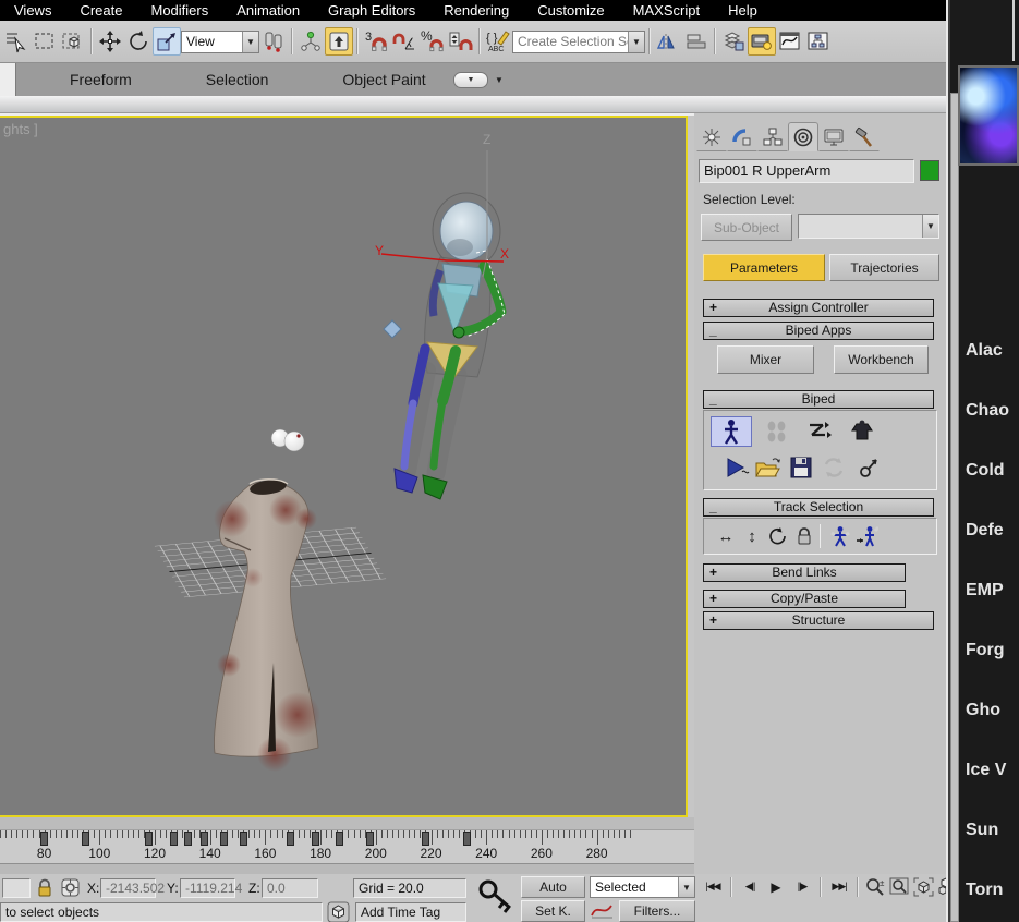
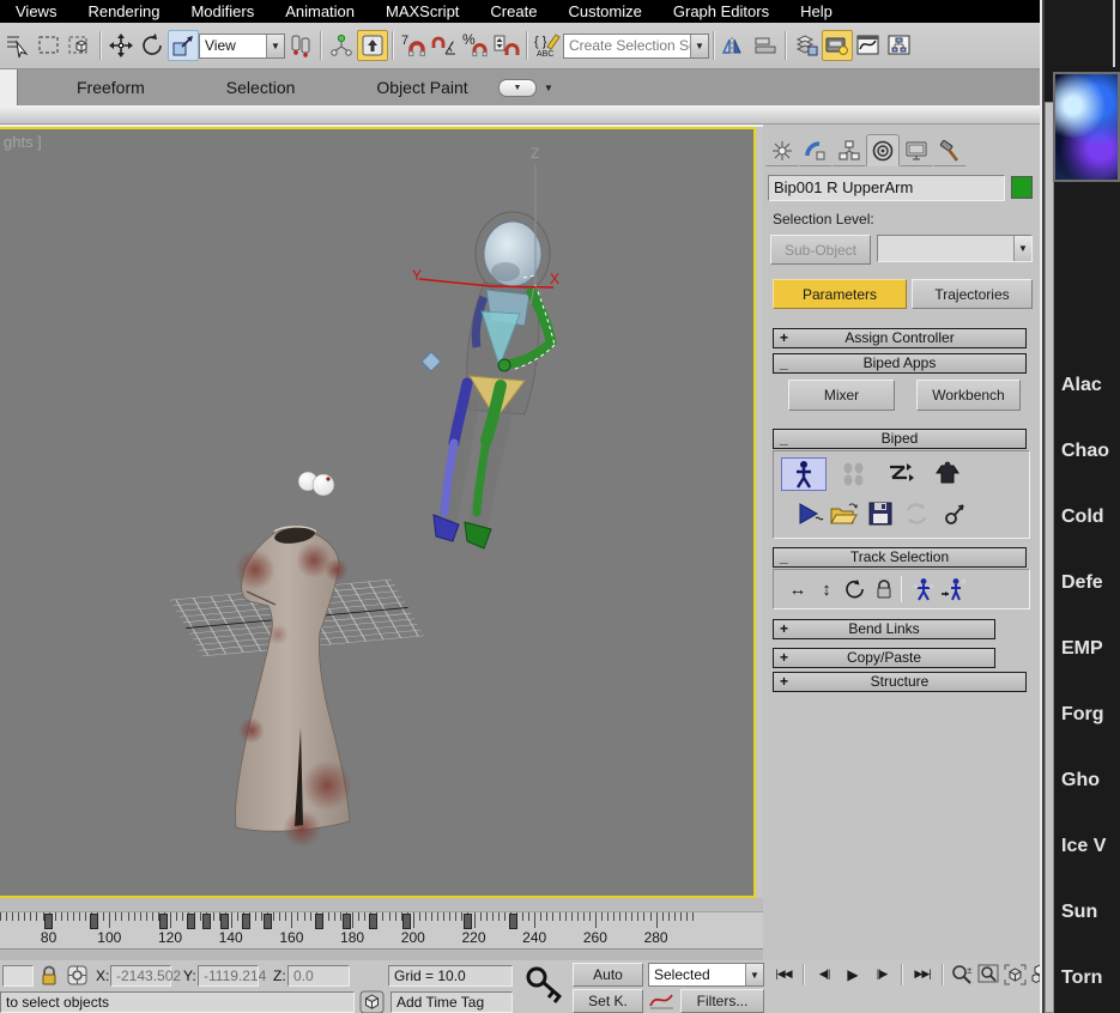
  Views
- Create
+ Rendering
  Modifiers
  Animation
- Graph Editors
+ MAXScript
- Rendering
+ Create
  Customize
- MAXScript
+ Graph Editors
  Help
  View
  ▼
- 3
+ 7
  %
  { }
  Create Selection S
  ▼
  Freeform
  Selection
  Object Paint
  ▼
  ghts ]
  Y
  X
  Z
  Bip001 R UpperArm
  Selection Level:
  Sub-Object
  ▼
  Parameters
  Trajectories
  +
  Assign Controller
  _
  Biped Apps
  Mixer
  Workbench
  _
  Biped
  _
  Track Selection
  ↔
  ↕
  +
  Bend Links
  +
  Copy/Paste
  +
  Structure
  80
  100
  120
  140
  160
  180
  200
  220
  240
  260
  280
  X:
  -2143.502
  Y:
  -1119.214
  Z:
  0.0
- Grid = 20.0
+ Grid = 10.0
  to select objects
  Add Time Tag
  Auto
  Set K.
  Selected
  ▼
  Filters...
  |◀◀
  ◀||
  ▶
  ||▶
  ▶▶|
  ±
  Alac
  Chao
  Cold
  Defe
  EMP
  Forg
  Gho
  Ice V
  Sun
  Torn
